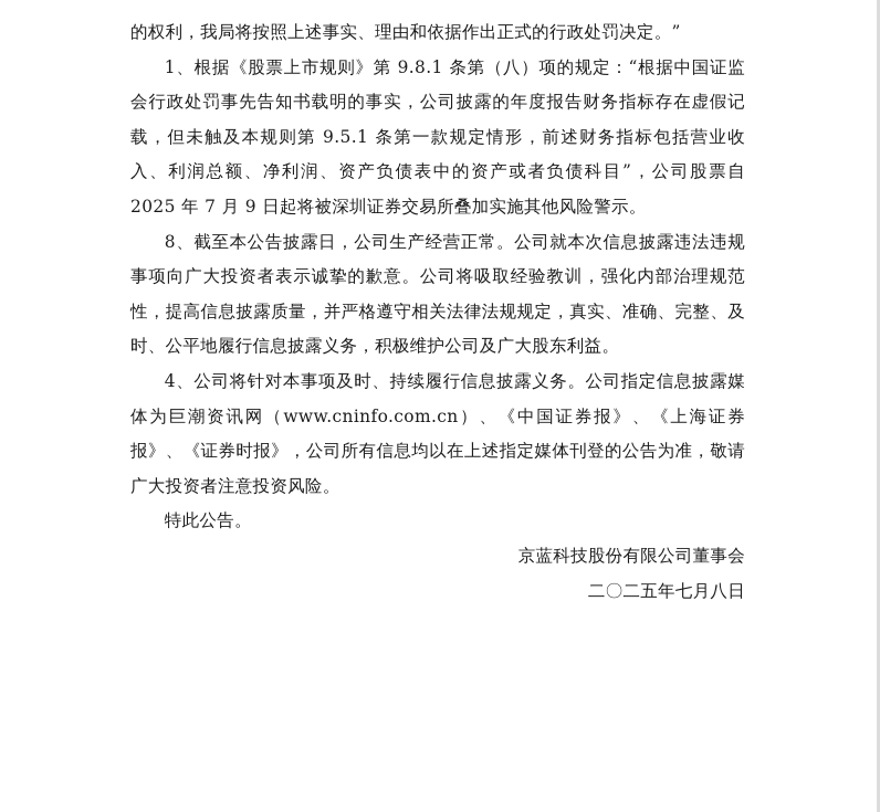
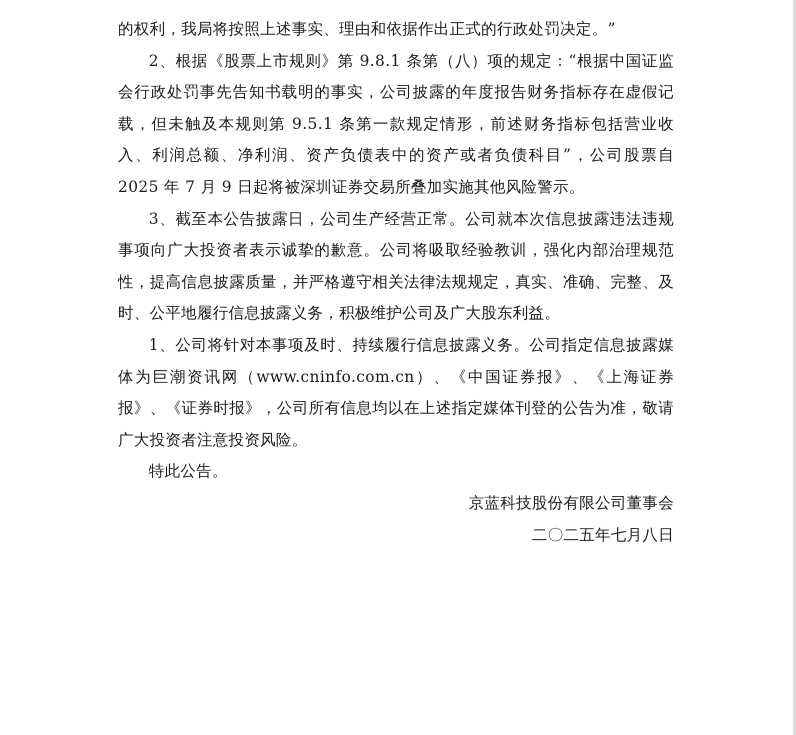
  的权利，我局将按照上述事实、理由和依据作出正式的行政处罚决定。”
- 1、根据《股票上市规则》第 9.8.1 条第（八）项的规定：“根据中国证监会行政处罚事先告知书载明的事实，公司披露的年度报告财务指标存在虚假记载，但未触及本规则第 9.5.1 条第一款规定情形，前述财务指标包括营业收入、利润总额、净利润、资产负债表中的资产或者负债科目”，公司股票自 2025 年 7 月 9 日起将被深圳证券交易所叠加实施其他风险警示。
+ 2、根据《股票上市规则》第 9.8.1 条第（八）项的规定：“根据中国证监会行政处罚事先告知书载明的事实，公司披露的年度报告财务指标存在虚假记载，但未触及本规则第 9.5.1 条第一款规定情形，前述财务指标包括营业收入、利润总额、净利润、资产负债表中的资产或者负债科目”，公司股票自 2025 年 7 月 9 日起将被深圳证券交易所叠加实施其他风险警示。
- 8、截至本公告披露日，公司生产经营正常。公司就本次信息披露违法违规事项向广大投资者表示诚挚的歉意。公司将吸取经验教训，强化内部治理规范性，提高信息披露质量，并严格遵守相关法律法规规定，真实、准确、完整、及时、公平地履行信息披露义务，积极维护公司及广大股东利益。
+ 3、截至本公告披露日，公司生产经营正常。公司就本次信息披露违法违规事项向广大投资者表示诚挚的歉意。公司将吸取经验教训，强化内部治理规范性，提高信息披露质量，并严格遵守相关法律法规规定，真实、准确、完整、及时、公平地履行信息披露义务，积极维护公司及广大股东利益。
- 4、公司将针对本事项及时、持续履行信息披露义务。公司指定信息披露媒体为巨潮资讯网（www.cninfo.com.cn）、《中国证券报》、《上海证券报》、《证券时报》，公司所有信息均以在上述指定媒体刊登的公告为准，敬请广大投资者注意投资风险。
+ 1、公司将针对本事项及时、持续履行信息披露义务。公司指定信息披露媒体为巨潮资讯网（www.cninfo.com.cn）、《中国证券报》、《上海证券报》、《证券时报》，公司所有信息均以在上述指定媒体刊登的公告为准，敬请广大投资者注意投资风险。
  特此公告。
  京蓝科技股份有限公司董事会
  二〇二五年七月八日
